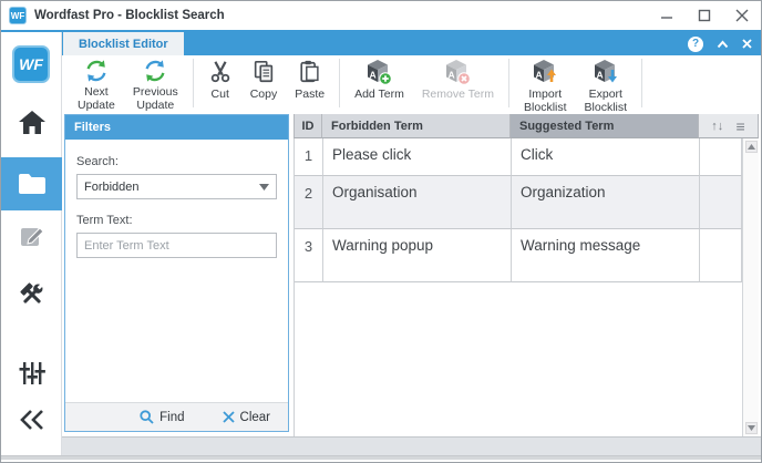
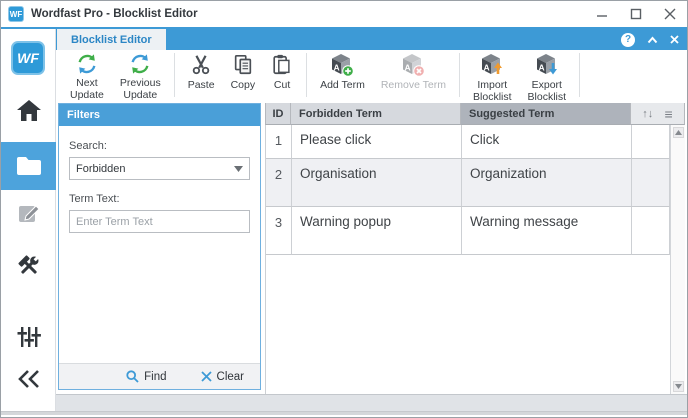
  WF
- Wordfast Pro - Blocklist Search
+ Wordfast Pro - Blocklist Editor
  WF
  Blocklist Editor
  ?
  Next
  Update
  Previous
  Update
- Cut
+ Paste
  Copy
- Paste
+ Cut
  A
  Add Term
  A
  Remove Term
  A
  Import
  Blocklist
  A
  Export
  Blocklist
  Filters
  Search:
  Forbidden
  Term Text:
  Enter Term Text
  Find
  Clear
  ID
  Forbidden Term
  Suggested Term
  ↑↓
  ≡
  1
  Please click
  Click
  2
  Organisation
  Organization
  3
  Warning popup
  Warning message
